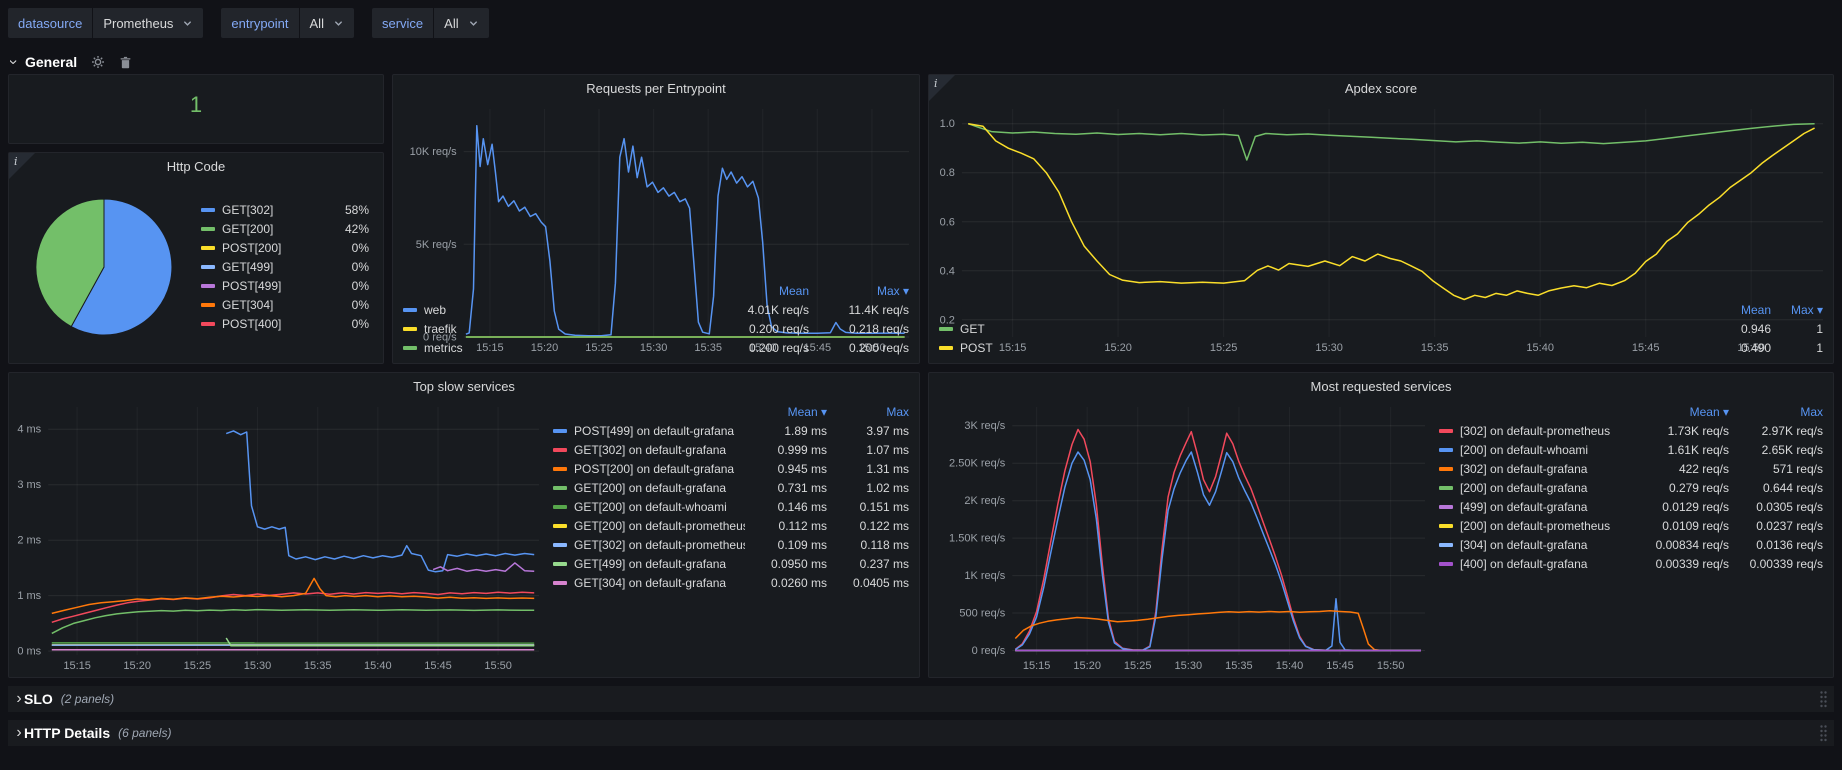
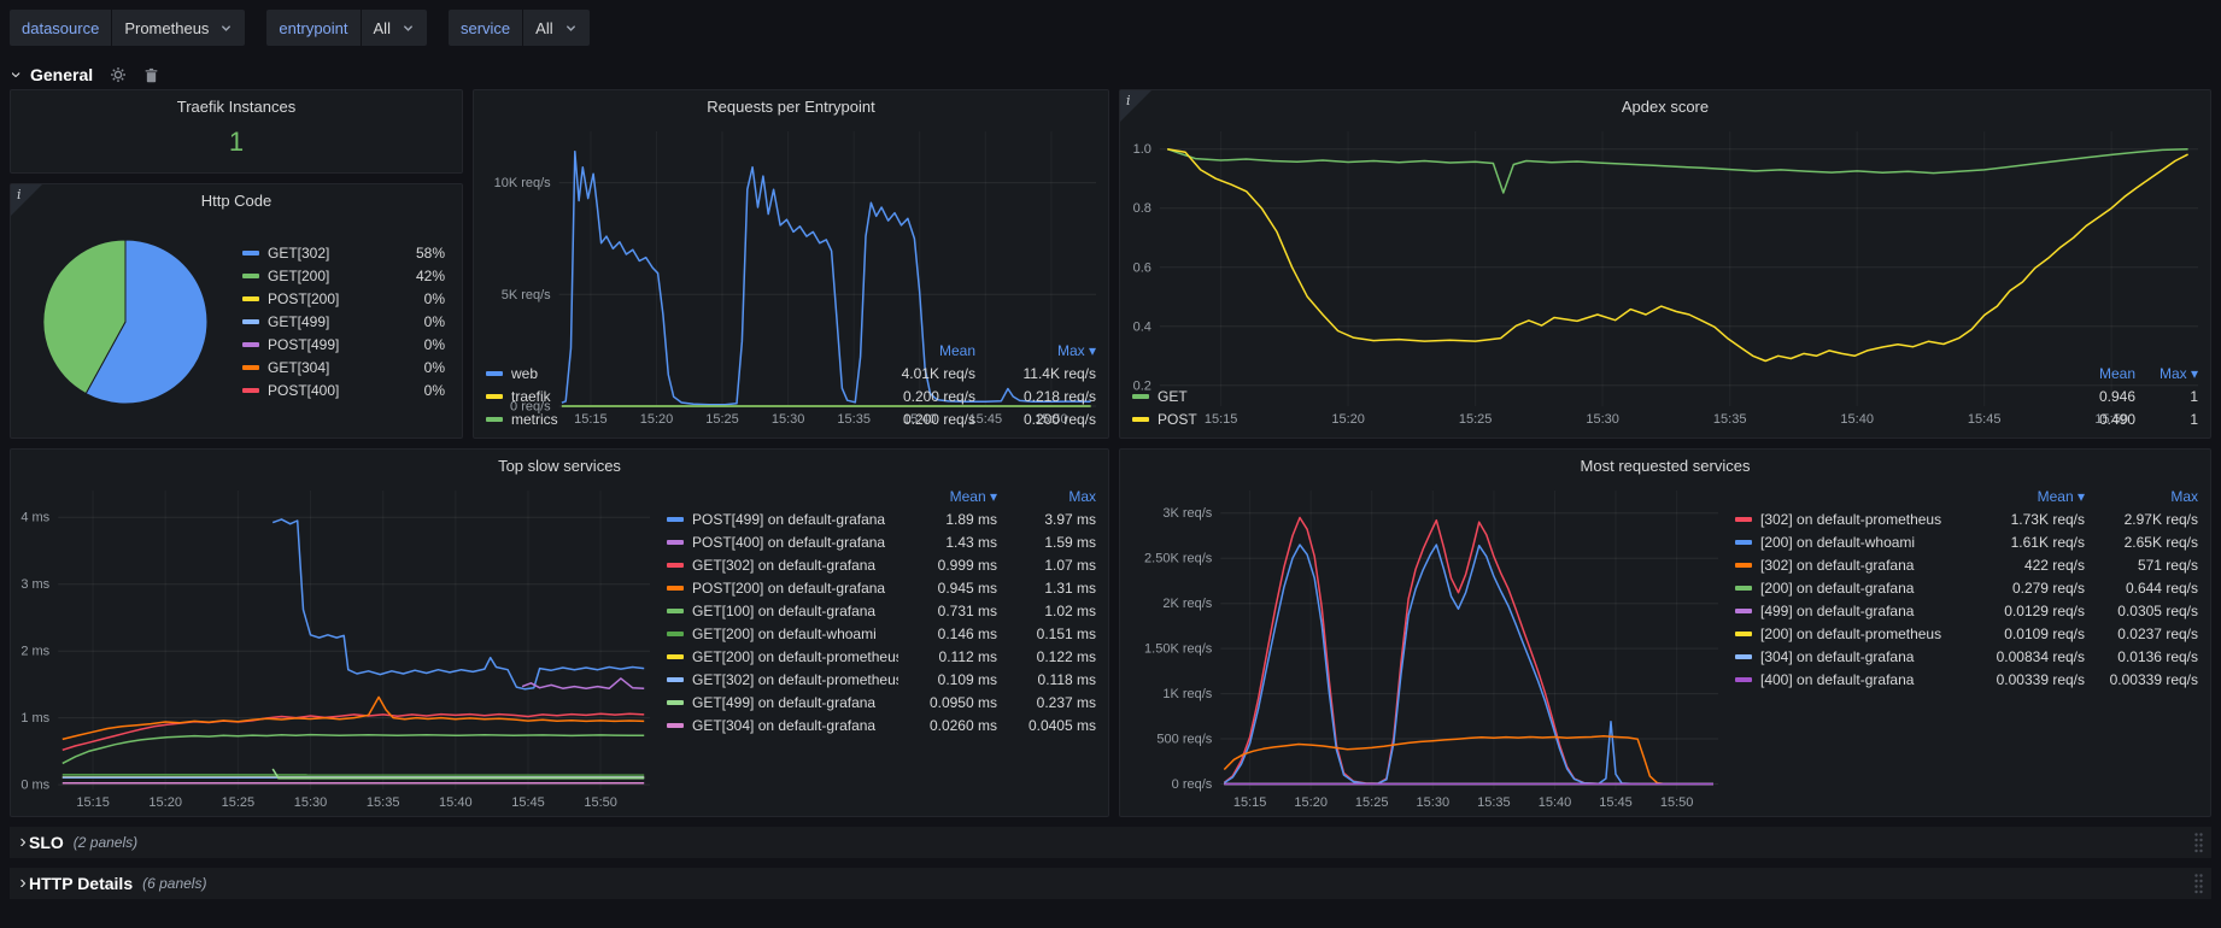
  datasource
  Prometheus
  entrypoint
  All
  service
  All
  General
+ Traefik Instances
  1
  i
  Http Code
  GET[302]
  58%
  GET[200]
  42%
  POST[200]
  0%
  GET[499]
  0%
  POST[499]
  0%
  GET[304]
  0%
  POST[400]
  0%
  Requests per Entrypoint
  0 req/s
  5K req/s
  10K req/s
  15:15
  15:20
  15:25
  15:30
  15:35
  15:40
  15:45
  15:50
  Mean
  Max ▾
  web
  4.01K req/s
  11.4K req/s
  traefik
  0.200 req/s
  0.218 req/s
  metrics
  0.200 req/s
  0.200 req/s
  i
  Apdex score
  0.2
  0.4
  0.6
  0.8
  1.0
  15:15
  15:20
  15:25
  15:30
  15:35
  15:40
  15:45
  15:50
  Mean
  Max ▾
  GET
  0.946
  1
  POST
  0.490
  1
  Top slow services
  0 ms
  1 ms
  2 ms
  3 ms
  4 ms
  15:15
  15:20
  15:25
  15:30
  15:35
  15:40
  15:45
  15:50
  Mean ▾
  Max
  POST[499] on default-grafana
  1.89 ms
  3.97 ms
+ POST[400] on default-grafana
+ 1.43 ms
+ 1.59 ms
  GET[302] on default-grafana
  0.999 ms
  1.07 ms
  POST[200] on default-grafana
  0.945 ms
  1.31 ms
- GET[200] on default-grafana
+ GET[100] on default-grafana
  0.731 ms
  1.02 ms
  GET[200] on default-whoami
  0.146 ms
  0.151 ms
  GET[200] on default-prometheu
  0.112 ms
  0.122 ms
  GET[302] on default-prometheu
  0.109 ms
  0.118 ms
  GET[499] on default-grafana
  0.0950 ms
  0.237 ms
  GET[304] on default-grafana
  0.0260 ms
  0.0405 ms
  Most requested services
  0 req/s
  500 req/s
  1K req/s
  1.50K req/s
  2K req/s
  2.50K req/s
  3K req/s
  15:15
  15:20
  15:25
  15:30
  15:35
  15:40
  15:45
  15:50
  Mean ▾
  Max
  [302] on default-prometheus
  1.73K req/s
  2.97K req/s
  [200] on default-whoami
  1.61K req/s
  2.65K req/s
  [302] on default-grafana
  422 req/s
  571 req/s
  [200] on default-grafana
  0.279 req/s
  0.644 req/s
  [499] on default-grafana
  0.0129 req/s
  0.0305 req/s
  [200] on default-prometheus
  0.0109 req/s
  0.0237 req/s
  [304] on default-grafana
  0.00834 req/s
  0.0136 req/s
  [400] on default-grafana
  0.00339 req/s
  0.00339 req/s
  ›
  SLO
  (2 panels)
  ›
  HTTP Details
  (6 panels)
